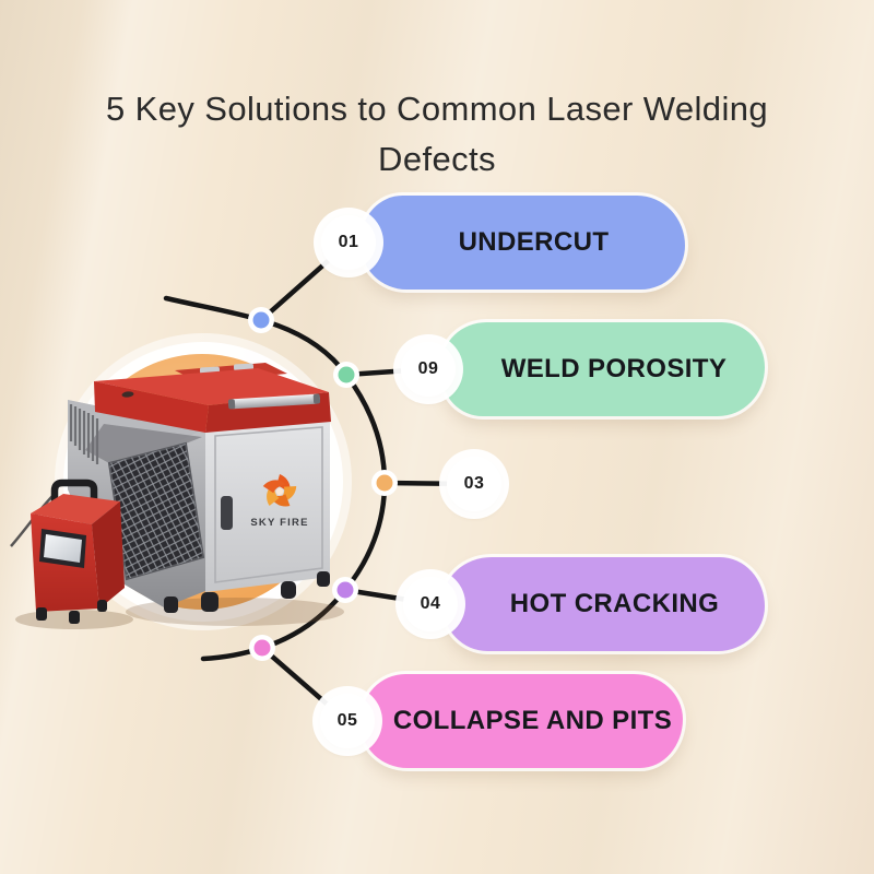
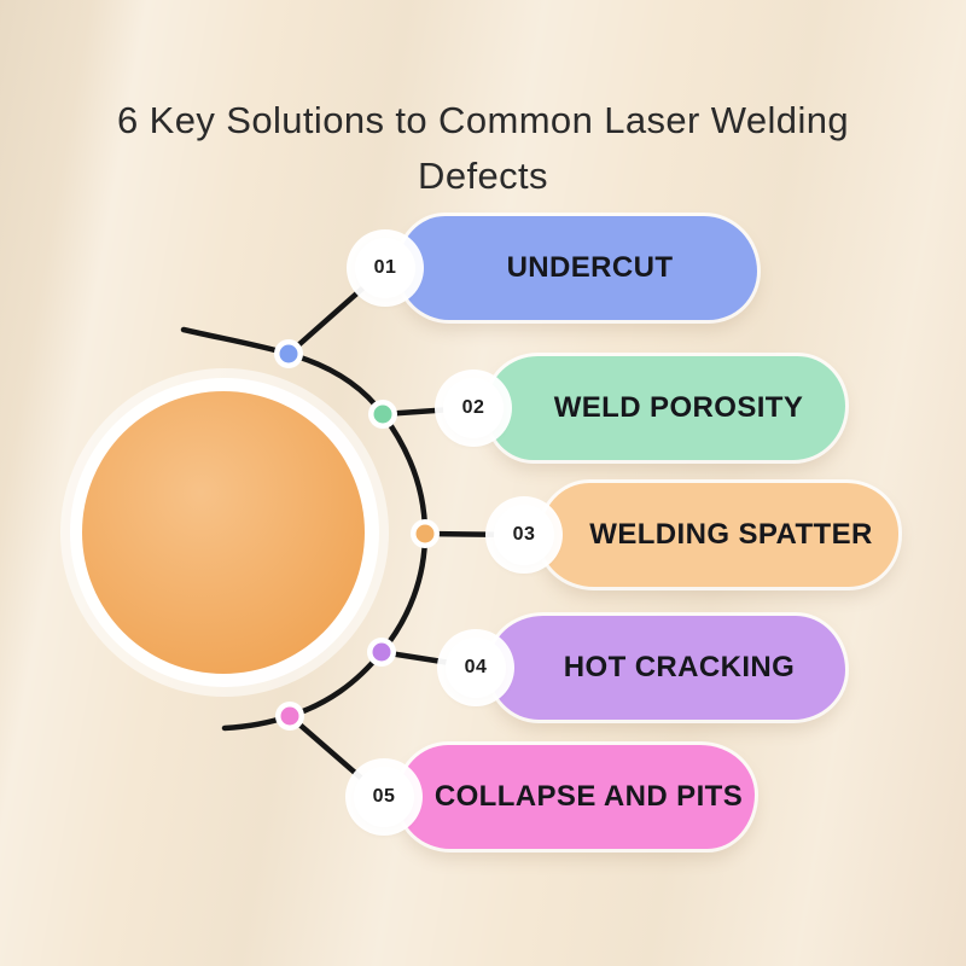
- 5 Key Solutions to Common Laser Welding Defects
+ 6 Key Solutions to Common Laser Welding Defects
- SKY FIRE
  UNDERCUT
  WELD POROSITY
+ WELDING SPATTER
  HOT CRACKING
  COLLAPSE AND PITS
  01
- 09
+ 02
  03
  04
  05
